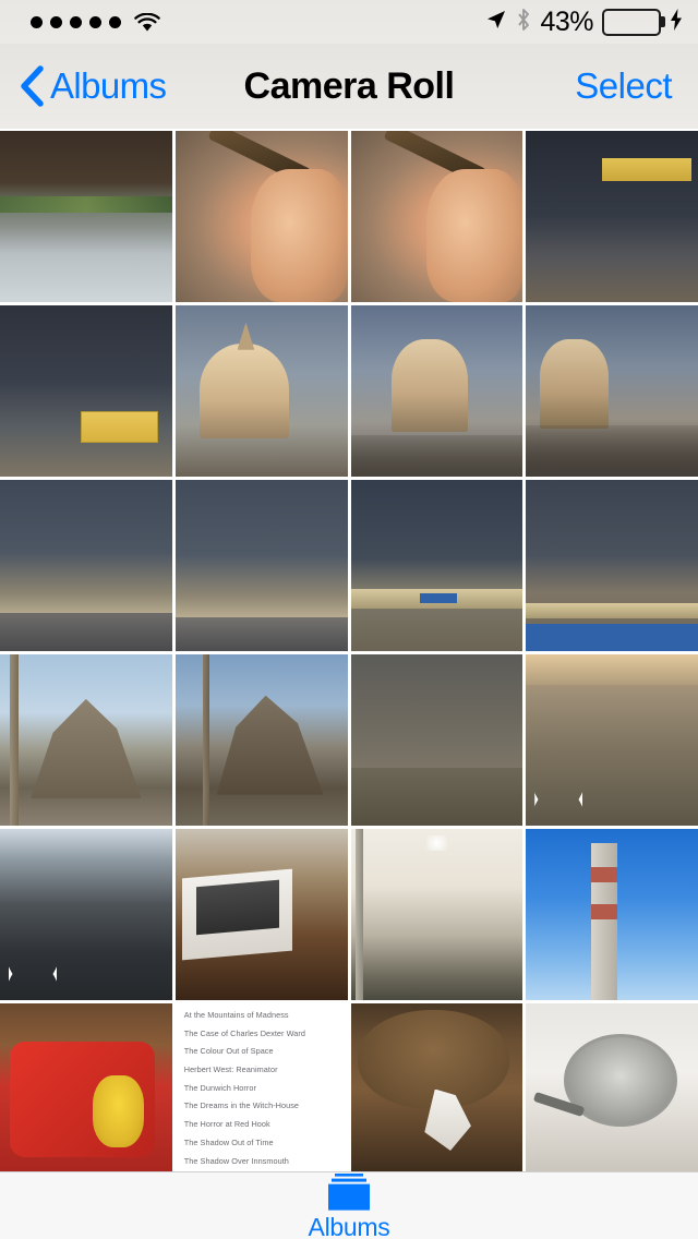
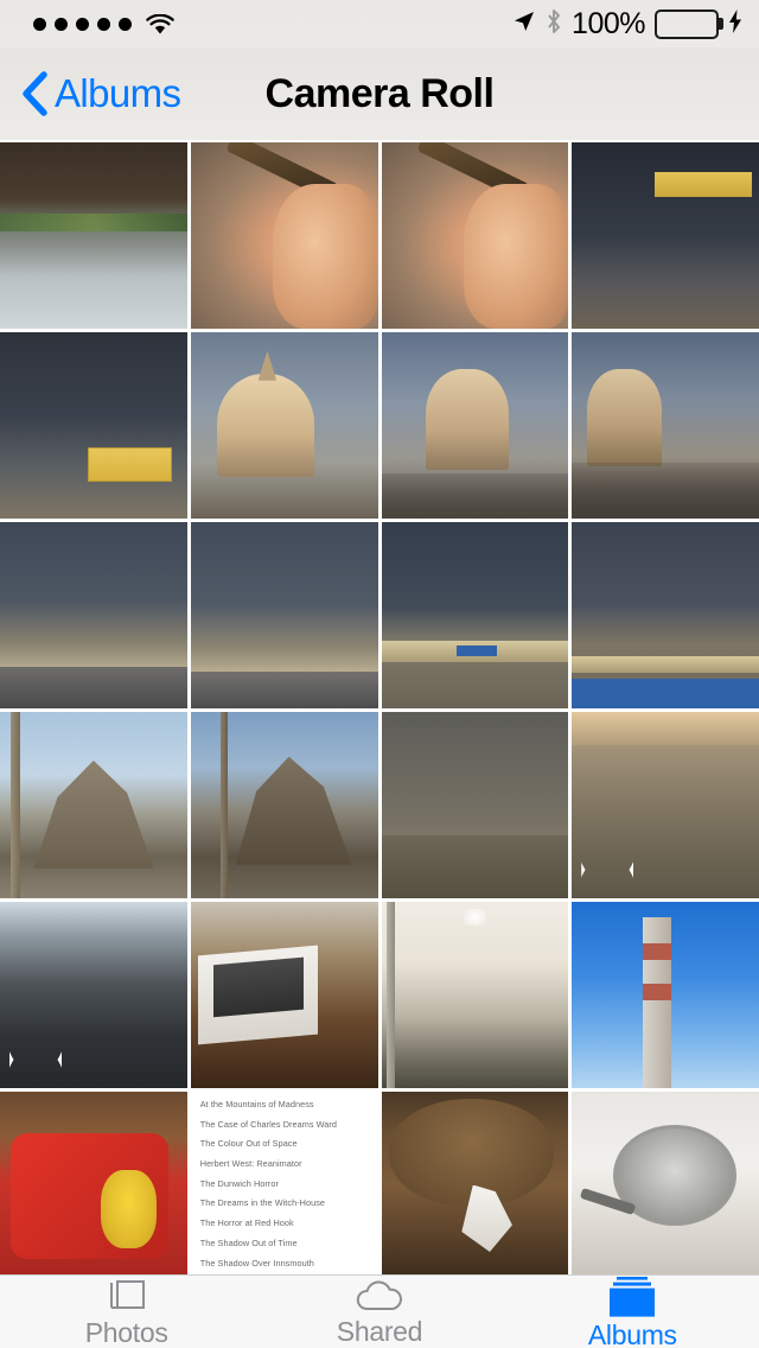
- 43%
+ 100%
  Albums
  Camera Roll
- Select
  At the Mountains of Madness
- The Case of Charles Dexter Ward
+ The Case of Charles Dreams Ward
  The Colour Out of Space
  Herbert West: Reanimator
  The Dunwich Horror
  The Dreams in the Witch-House
  The Horror at Red Hook
  The Shadow Out of Time
  The Shadow Over Innsmouth
+ Photos
+ Shared
  Albums
